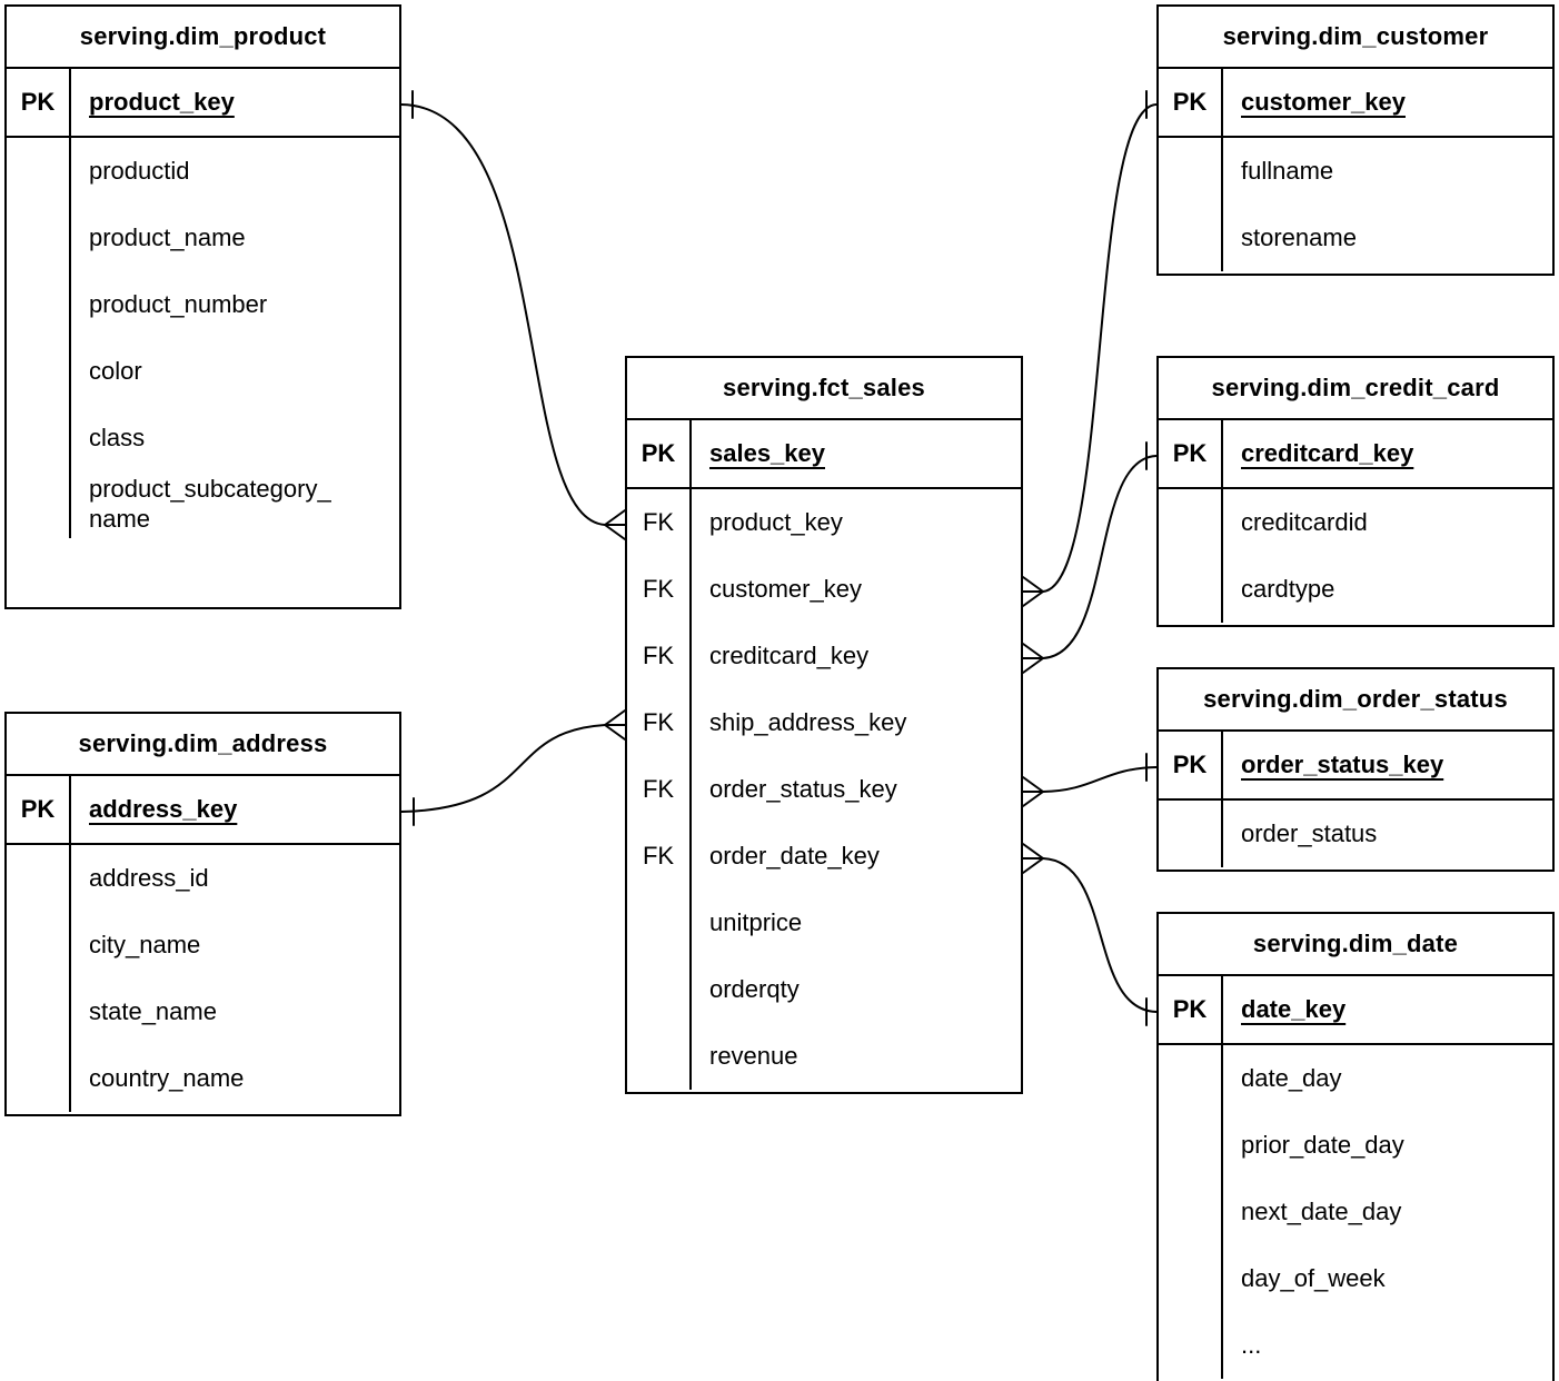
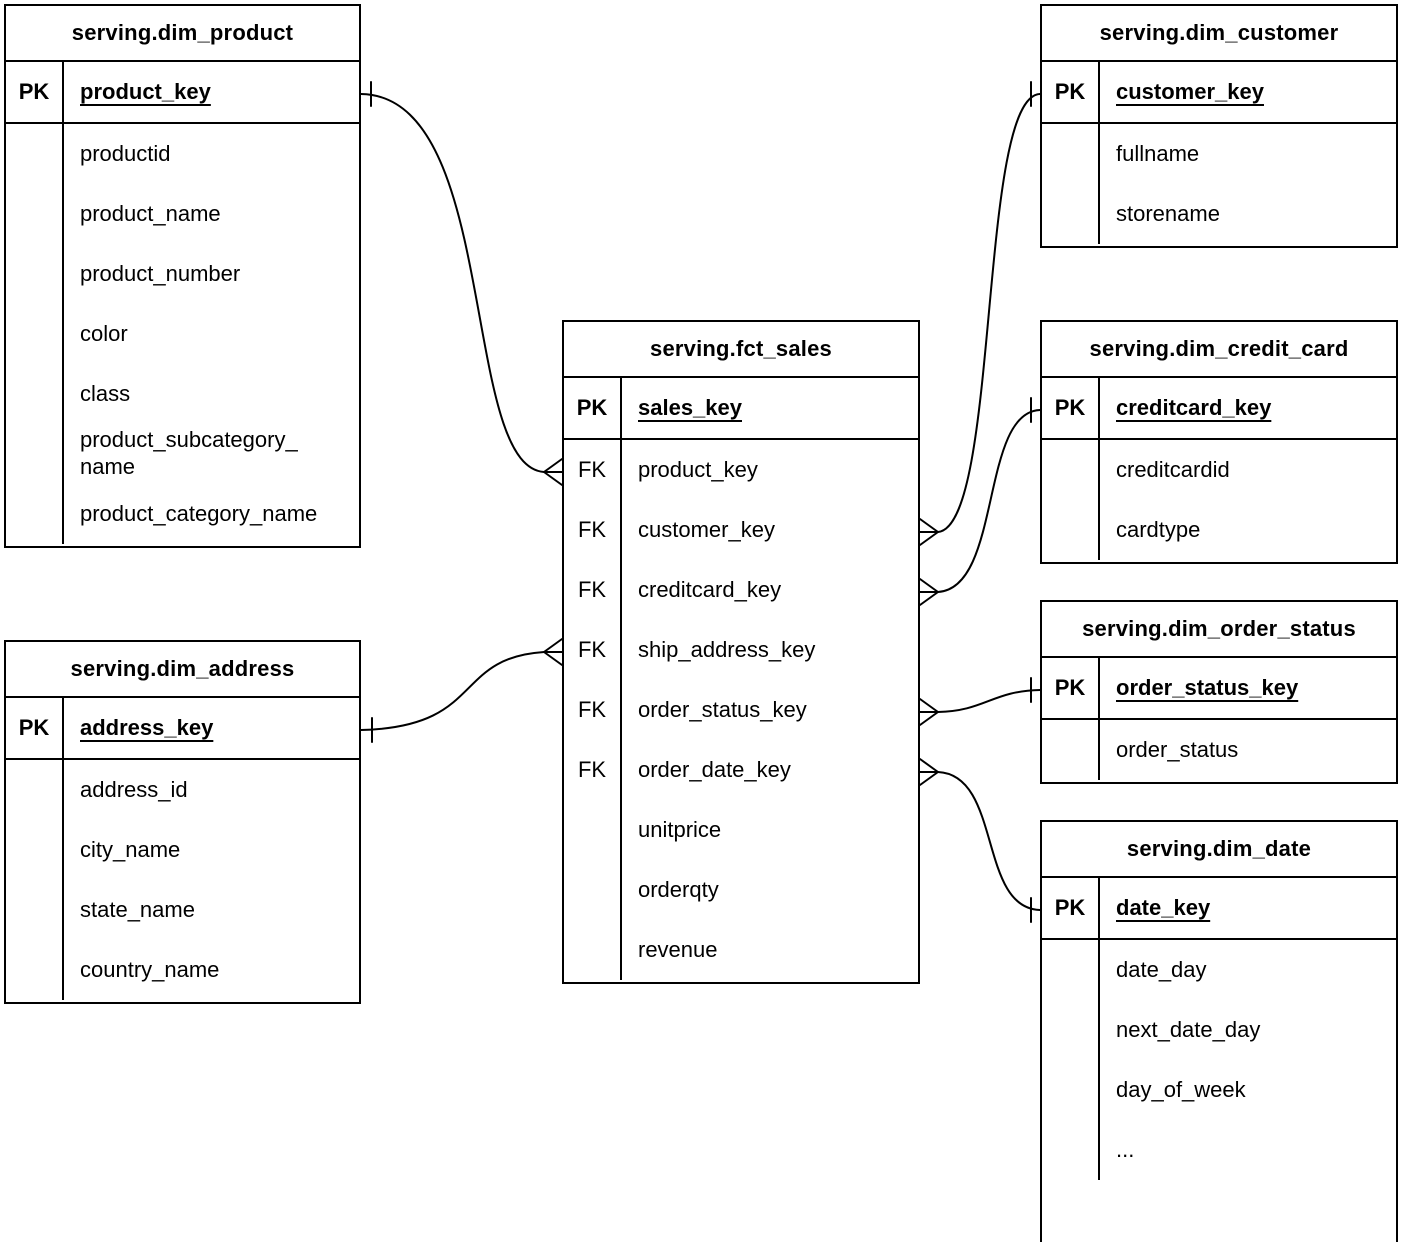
  serving.dim_product
  PK
  product_key
  productid
  product_name
  product_number
  color
  class
  product_subcategory_
  name
+ product_category_name
  serving.dim_customer
  PK
  customer_key
  fullname
  storename
  serving.fct_sales
  PK
  sales_key
  FK
  product_key
  FK
  customer_key
  FK
  creditcard_key
  FK
  ship_address_key
  FK
  order_status_key
  FK
  order_date_key
  unitprice
  orderqty
  revenue
  serving.dim_credit_card
  PK
  creditcard_key
  creditcardid
  cardtype
  serving.dim_order_status
  PK
  order_status_key
  order_status
  serving.dim_date
  PK
  date_key
  date_day
- prior_date_day
  next_date_day
  day_of_week
  ...
  serving.dim_address
  PK
  address_key
  address_id
  city_name
  state_name
  country_name
